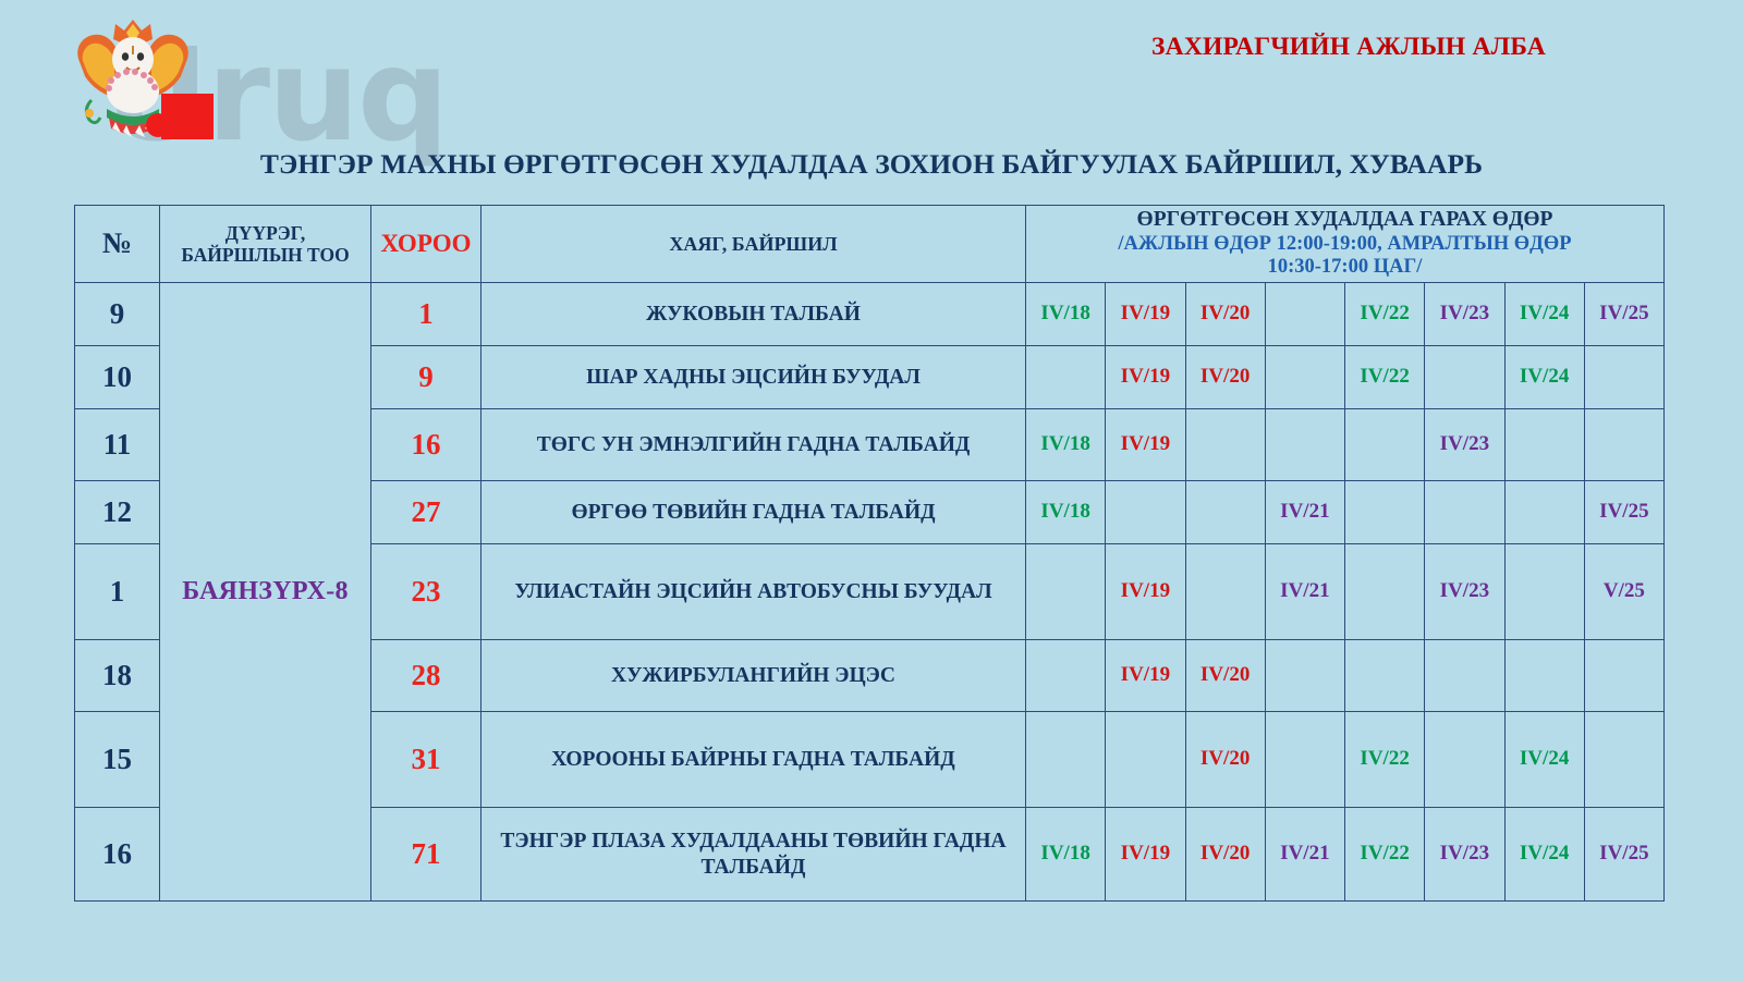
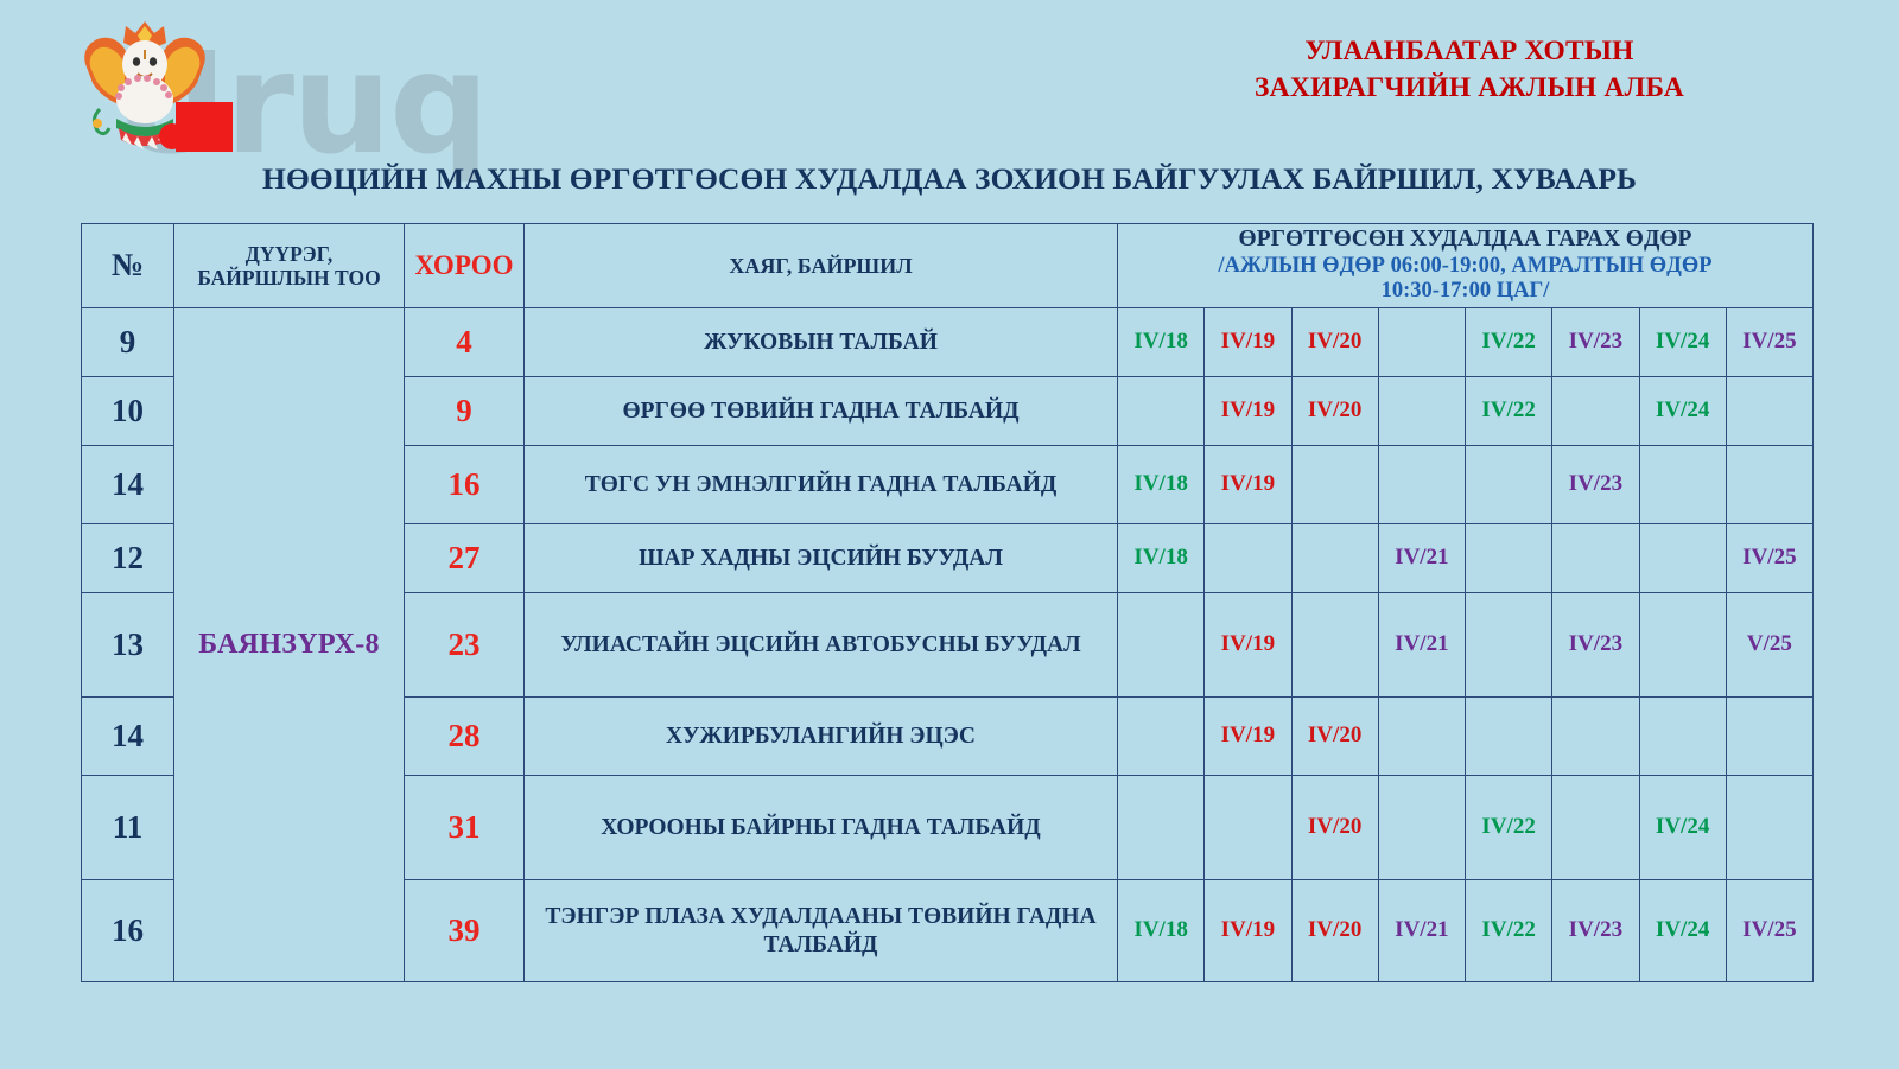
  ruq
+ УЛААНБААТАР ХОТЫН
  ЗАХИРАГЧИЙН АЖЛЫН АЛБА
- ТЭНГЭР МАХНЫ ӨРГӨТГӨСӨН ХУДАЛДАА ЗОХИОН БАЙГУУЛАХ БАЙРШИЛ, ХУВААРЬ
+ НӨӨЦИЙН МАХНЫ ӨРГӨТГӨСӨН ХУДАЛДАА ЗОХИОН БАЙГУУЛАХ БАЙРШИЛ, ХУВААРЬ
- №	ДҮҮРЭГ, БАЙРШЛЫН ТОО	ХОРОО	ХАЯГ, БАЙРШИЛ	ӨРГӨТГӨСӨН ХУДАЛДАА ГАРАХ ӨДӨР /АЖЛЫН ӨДӨР 12:00-19:00, АМРАЛТЫН ӨДӨР 10:30-17:00 ЦАГ/
+ №	ДҮҮРЭГ, БАЙРШЛЫН ТОО	ХОРОО	ХАЯГ, БАЙРШИЛ	ӨРГӨТГӨСӨН ХУДАЛДАА ГАРАХ ӨДӨР /АЖЛЫН ӨДӨР 06:00-19:00, АМРАЛТЫН ӨДӨР 10:30-17:00 ЦАГ/
- 9	БАЯНЗҮРХ-8	1	ЖУКОВЫН ТАЛБАЙ	IV/18	IV/19	IV/20		IV/22	IV/23	IV/24	IV/25
+ 9	БАЯНЗҮРХ-8	4	ЖУКОВЫН ТАЛБАЙ	IV/18	IV/19	IV/20		IV/22	IV/23	IV/24	IV/25
- 10	9	ШАР ХАДНЫ ЭЦСИЙН БУУДАЛ		IV/19	IV/20		IV/22		IV/24
+ 10	9	ӨРГӨӨ ТӨВИЙН ГАДНА ТАЛБАЙД		IV/19	IV/20		IV/22		IV/24
- 11	16	ТӨГС УН ЭМНЭЛГИЙН ГАДНА ТАЛБАЙД	IV/18	IV/19				IV/23
+ 14	16	ТӨГС УН ЭМНЭЛГИЙН ГАДНА ТАЛБАЙД	IV/18	IV/19				IV/23
- 12	27	ӨРГӨӨ ТӨВИЙН ГАДНА ТАЛБАЙД	IV/18			IV/21				IV/25
+ 12	27	ШАР ХАДНЫ ЭЦСИЙН БУУДАЛ	IV/18			IV/21				IV/25
- 1	23	УЛИАСТАЙН ЭЦСИЙН АВТОБУСНЫ БУУДАЛ		IV/19		IV/21		IV/23		V/25
+ 13	23	УЛИАСТАЙН ЭЦСИЙН АВТОБУСНЫ БУУДАЛ		IV/19		IV/21		IV/23		V/25
- 18	28	ХУЖИРБУЛАНГИЙН ЭЦЭС		IV/19	IV/20
+ 14	28	ХУЖИРБУЛАНГИЙН ЭЦЭС		IV/19	IV/20
- 15	31	ХОРООНЫ БАЙРНЫ ГАДНА ТАЛБАЙД			IV/20		IV/22		IV/24
+ 11	31	ХОРООНЫ БАЙРНЫ ГАДНА ТАЛБАЙД			IV/20		IV/22		IV/24
- 16	71	ТЭНГЭР ПЛАЗА ХУДАЛДААНЫ ТӨВИЙН ГАДНА ТАЛБАЙД	IV/18	IV/19	IV/20	IV/21	IV/22	IV/23	IV/24	IV/25
+ 16	39	ТЭНГЭР ПЛАЗА ХУДАЛДААНЫ ТӨВИЙН ГАДНА ТАЛБАЙД	IV/18	IV/19	IV/20	IV/21	IV/22	IV/23	IV/24	IV/25
